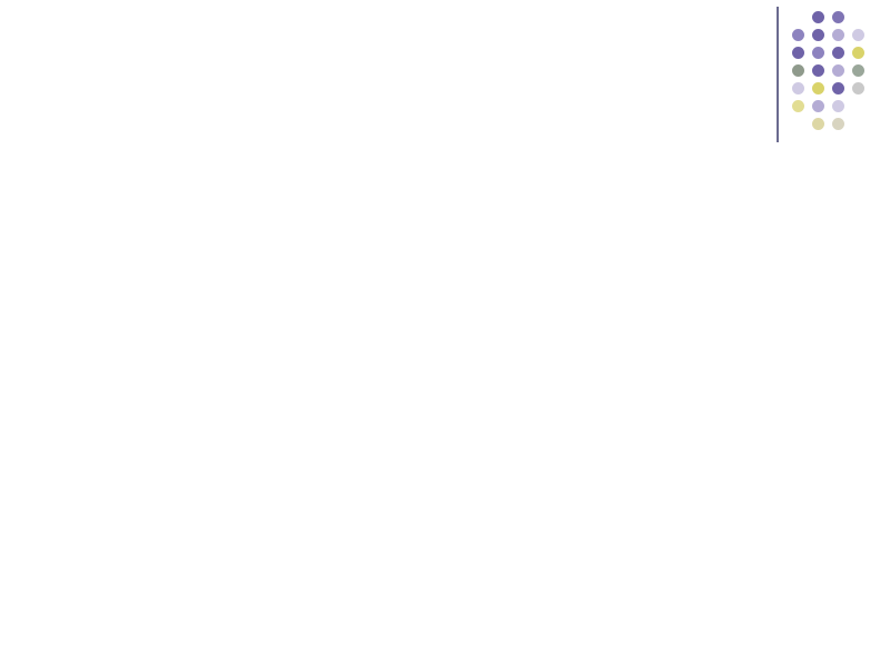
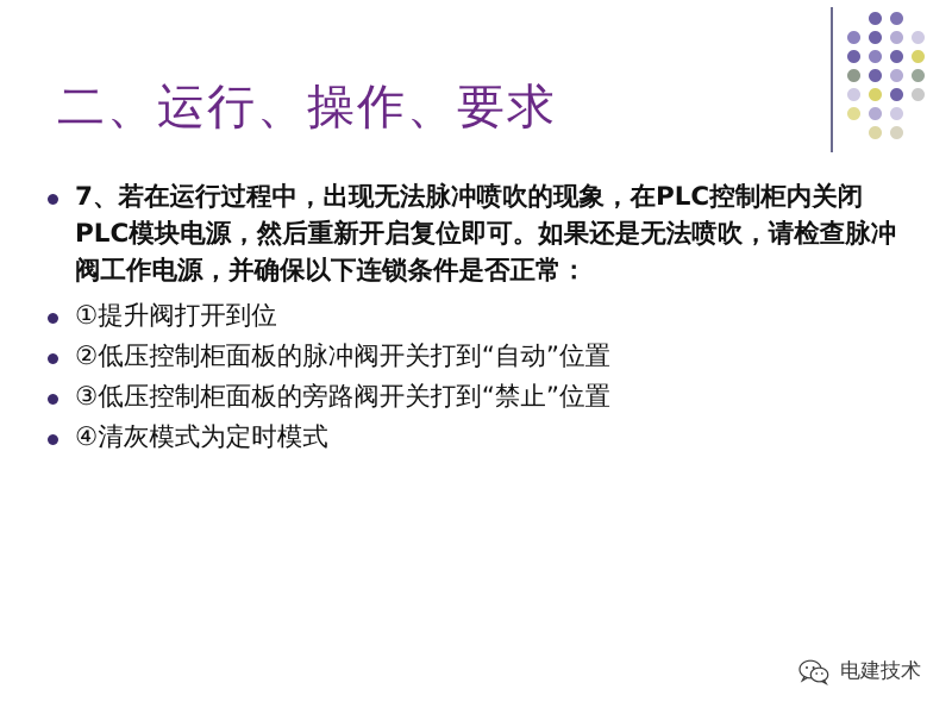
+ 二、运行、操作、要求
+ 7、若在运行过程中，出现无法脉冲喷吹的现象，在PLC控制柜内关闭PLC模块电源，然后重新开启复位即可。如果还是无法喷吹，请检查脉冲阀工作电源，并确保以下连锁条件是否正常：
+ ①提升阀打开到位
+ ②低压控制柜面板的脉冲阀开关打到“自动”位置
+ ③低压控制柜面板的旁路阀开关打到“禁止”位置
+ ④清灰模式为定时模式
+ 电建技术
